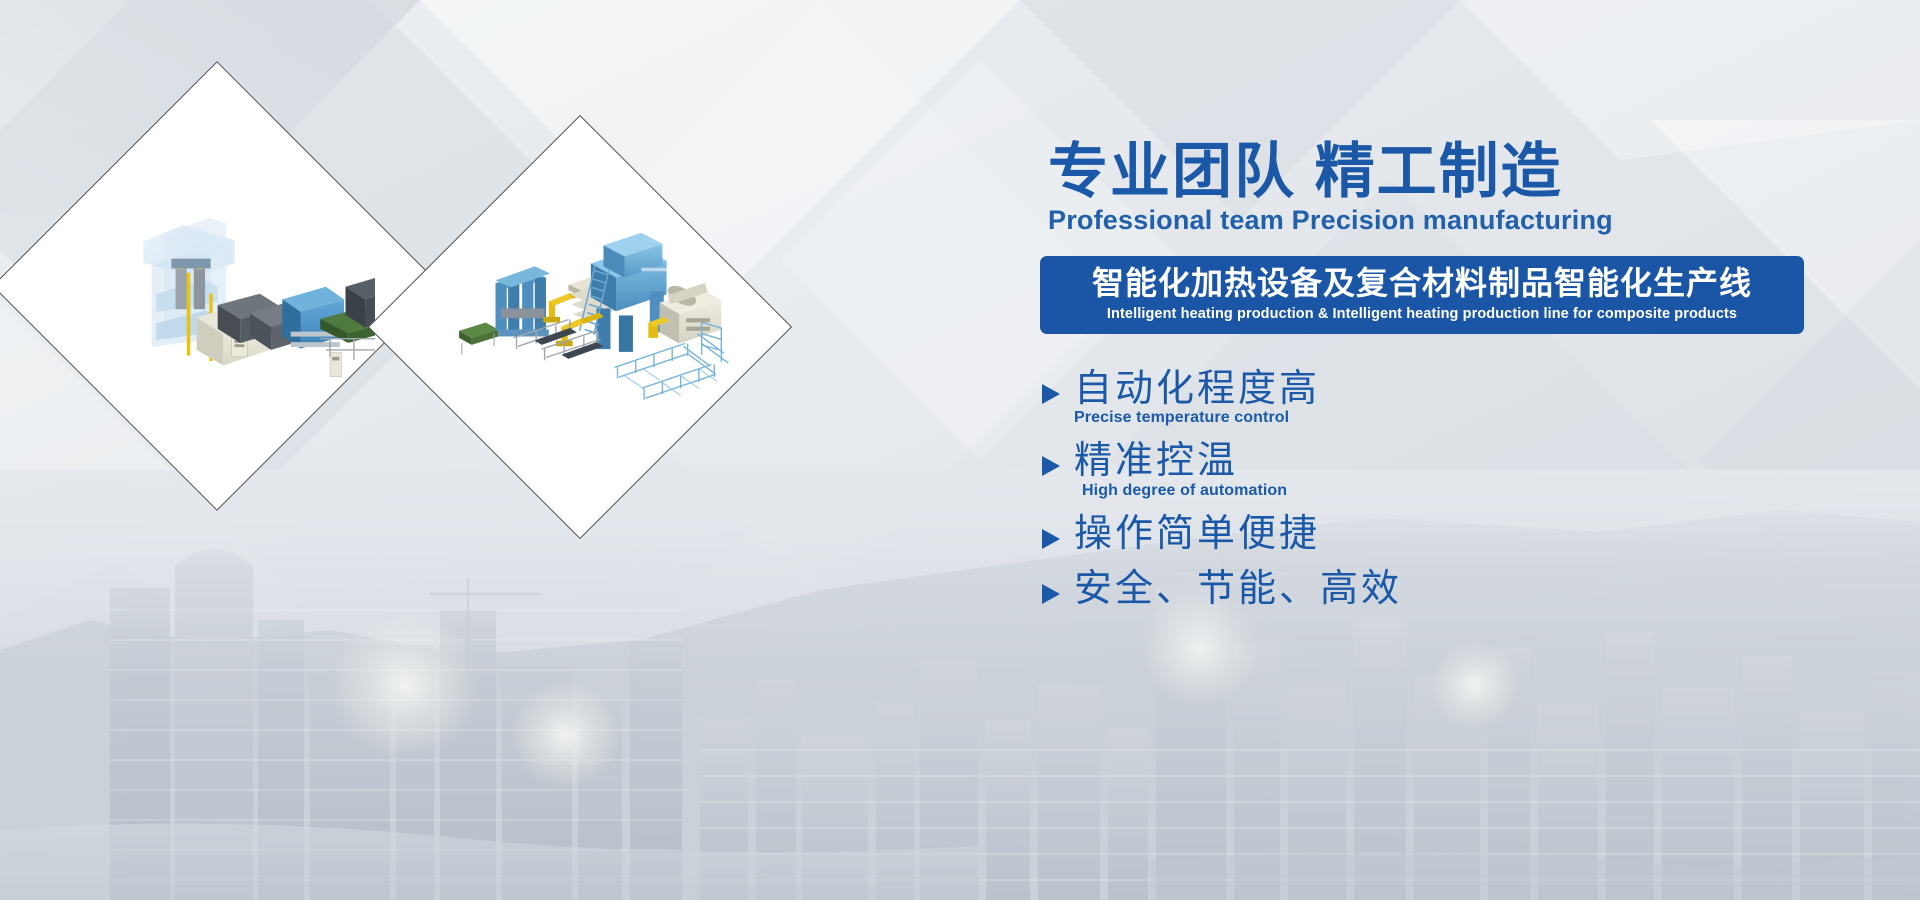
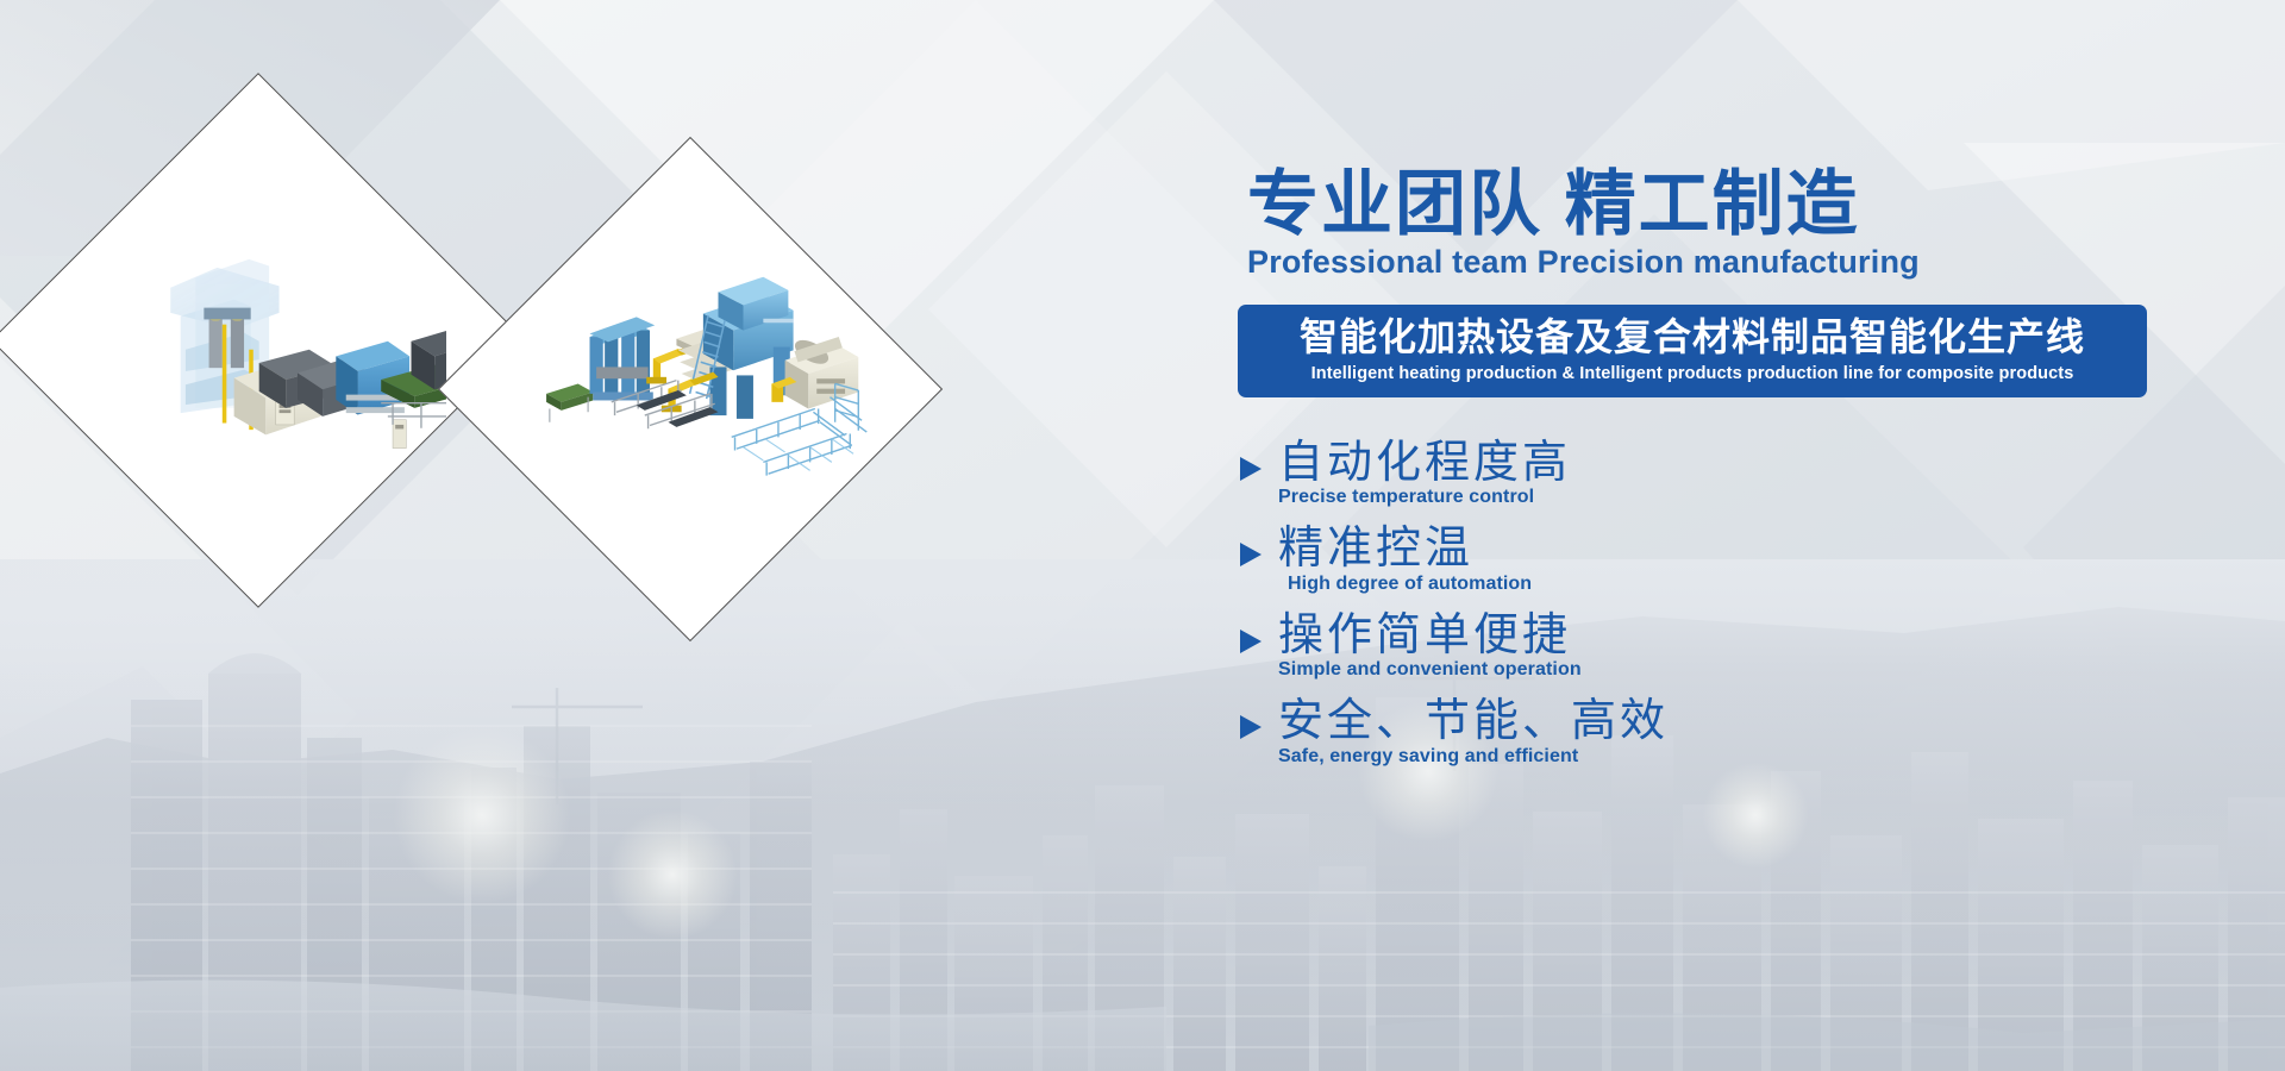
  专业团队 精工制造
  Professional team Precision manufacturing
  智能化加热设备及复合材料制品智能化生产线
- Intelligent heating production & Intelligent heating production line for composite products
+ Intelligent heating production & Intelligent products production line for composite products
  自动化程度高
  Precise temperature control
  精准控温
  High degree of automation
  操作简单便捷
+ Simple and convenient operation
  安全、节能、高效
+ Safe, energy saving and efficient
